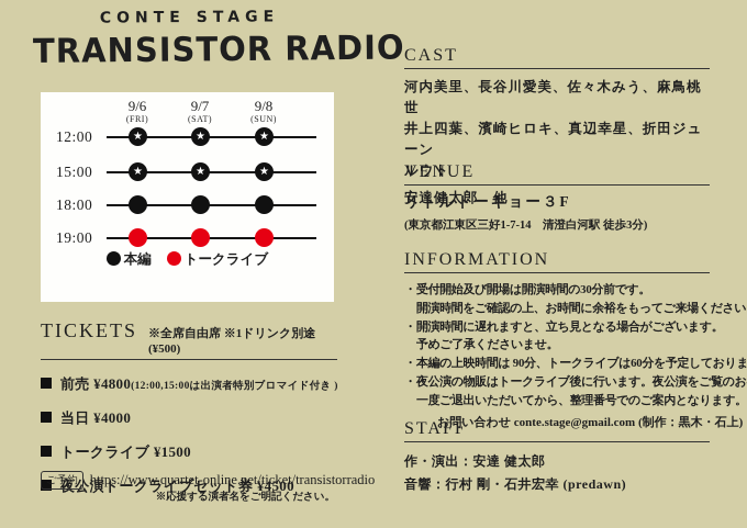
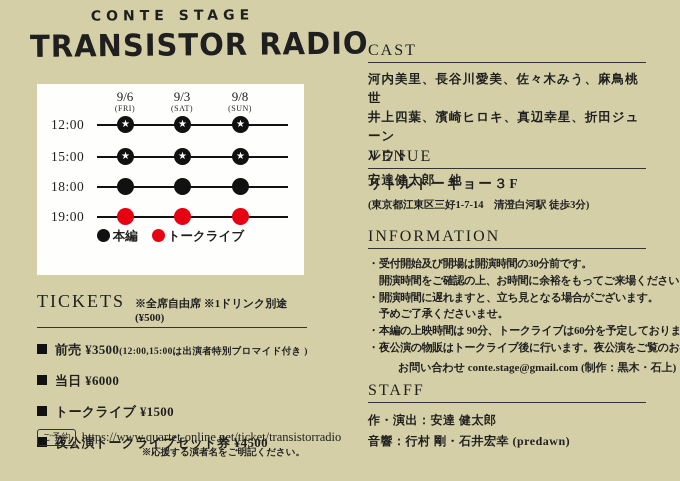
  CONTE STAGE
  TRANSISTOR RADIO
  9/6
  (FRI)
- 9/7
+ 9/3
  (SAT)
  9/8
  (SUN)
  12:00
  ★
  ★
  ★
  15:00
  ★
  ★
  ★
  18:00
  19:00
  本編
  トークライブ
  TICKETS
  ※全席自由席 ※1ドリンク別途(¥500)
- 前売 ¥4800(12:00,15:00は出演者特別ブロマイド付き )
+ 前売 ¥3500(12:00,15:00は出演者特別ブロマイド付き )
- 当日 ¥4000
+ 当日 ¥6000
  トークライブ ¥1500
  夜公演トークライブセット券 ¥4500
  ご予約 https://www.quartet-online.net/ticket/transistorradio
  ※応援する演者名をご明記ください。
  CAST
  河内美里、長谷川愛美、佐々木みう、麻鳥桃世
  井上四葉、濱崎ヒロキ、真辺幸星、折田ジューン
  ルウト
  安達健太郎 他
  VENUE
  リトルトーキョー３F
  (東京都江東区三好1-7-14 清澄白河駅 徒歩3分)
  INFORMATION
  ・
  受付開始及び開場は開演時間の30分前です。
  開演時間をご確認の上、お時間に余裕をもってご来場ください
  ・
  開演時間に遅れますと、立ち見となる場合がございます。
  予めご了承くださいませ。
  ・
  本編の上映時間は 90分、トークライブは60分を予定しておりま
  ・
  夜公演の物販はトークライブ後に行います。夜公演をご覧のお
- 一度ご退出いただいてから、整理番号でのご案内となります。
  お問い合わせ conte.stage@gmail.com (制作：黒木・石上)
  STAFF
  作・演出：安達 健太郎
  音響：行村 剛・石井宏幸 (predawn)
